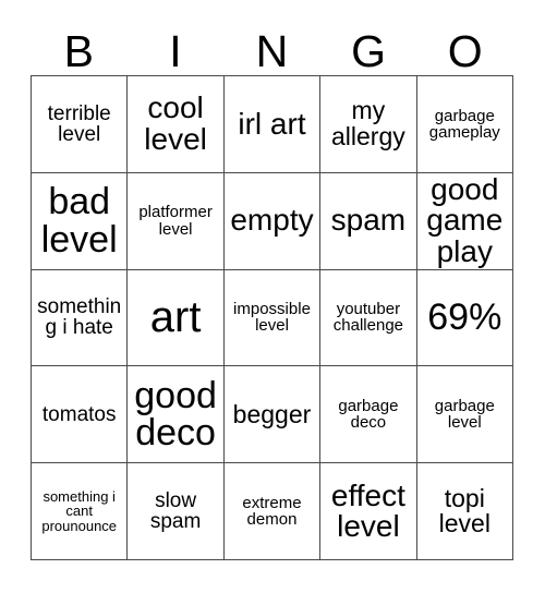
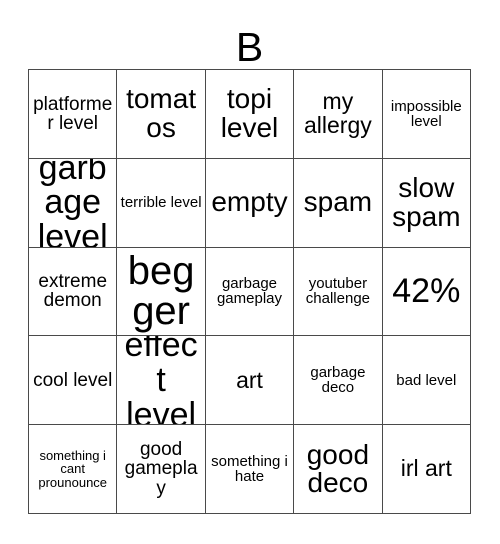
  B
- I
- N
- G
- O
- terrible level
+ platformer level
- cool level
+ tomatos
- irl art
+ topi level
  my allergy
- garbage gameplay
+ impossible level
- bad level
+ garbage level
- platformer level
+ terrible level
  empty
  spam
- good gameplay
+ slow spam
- something i hate
+ extreme demon
- art
+ begger
- impossible level
+ garbage gameplay
  youtuber challenge
- 69%
+ 42%
- tomatos
+ cool level
- good deco
+ effect level
- begger
+ art
  garbage deco
- garbage level
+ bad level
  something i cant prounounce
- slow spam
+ good gameplay
- extreme demon
+ something i hate
- effect level
+ good deco
- topi level
+ irl art
